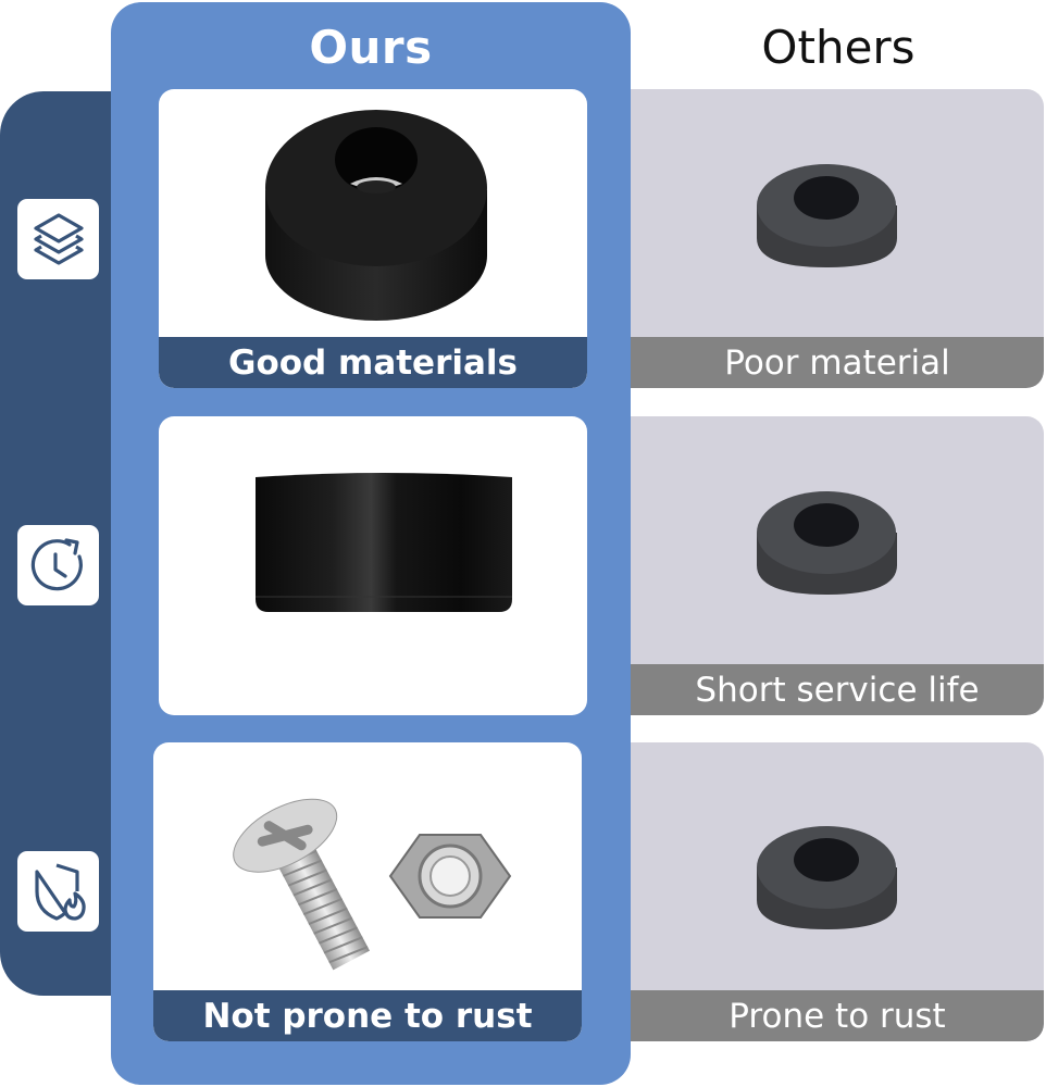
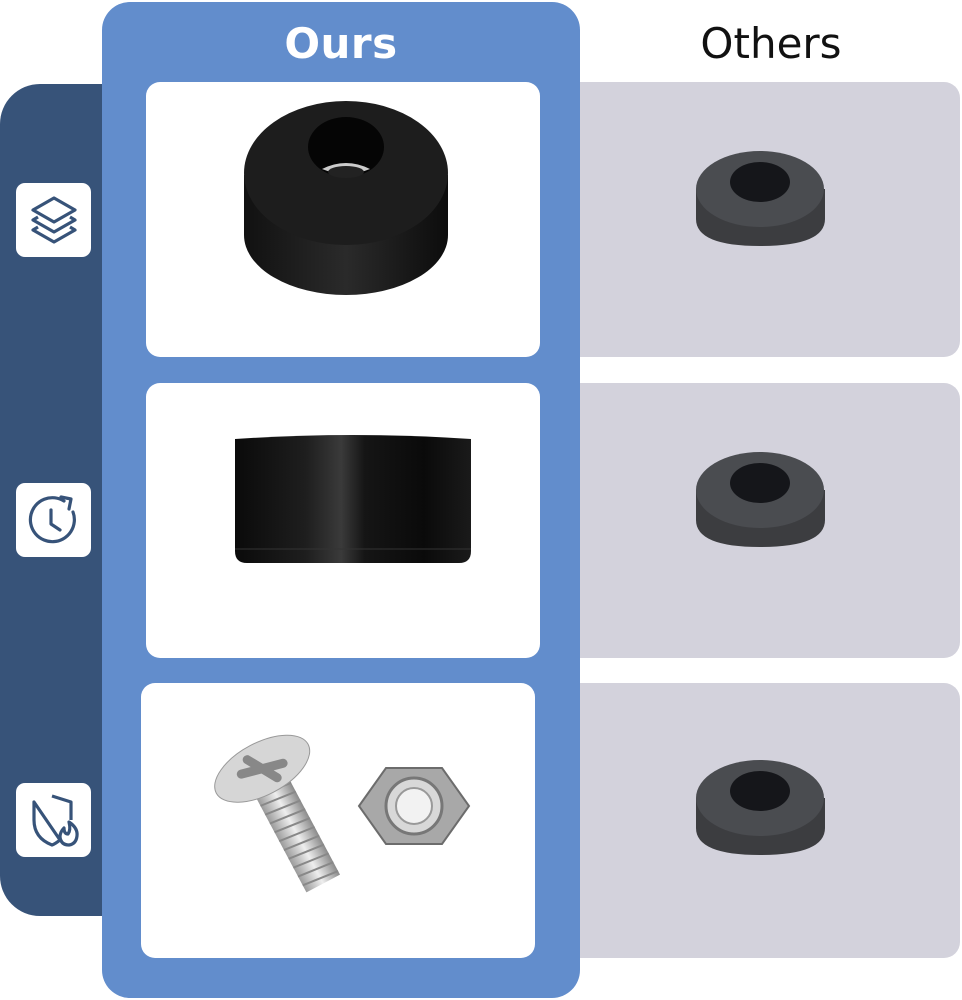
  Ours
  Others
- Good materials
- Not prone to rust
- Poor material
- Short service life
- Prone to rust
